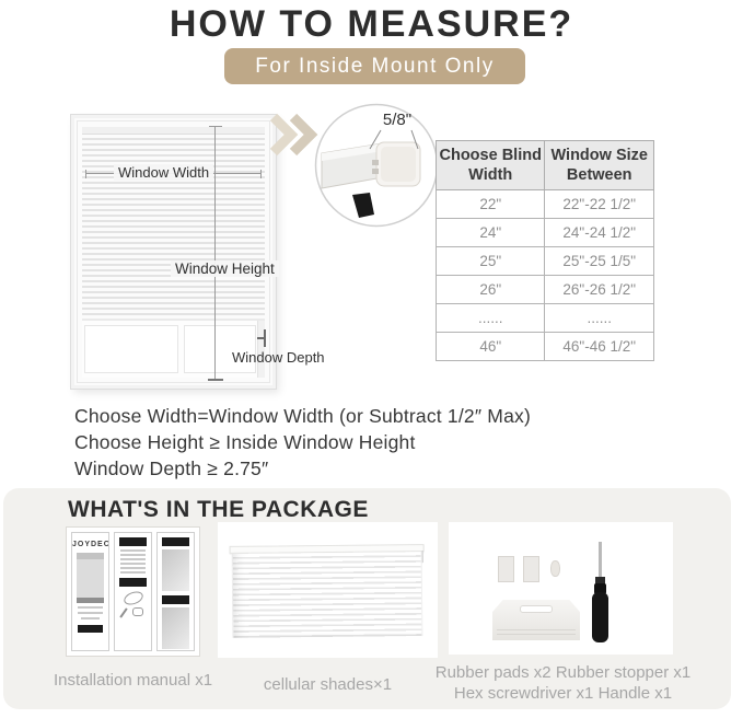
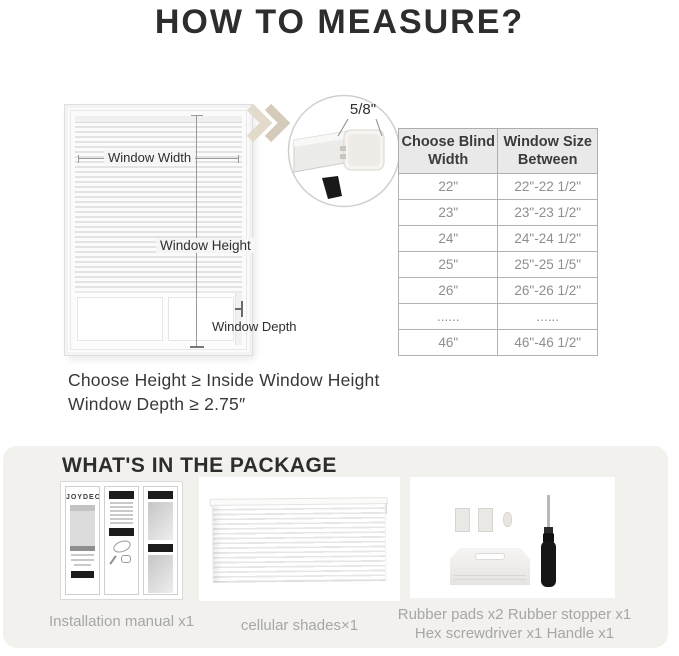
  HOW TO MEASURE?
- For Inside Mount Only
  Window Width
  Window Height
  Window Depth
  5/8"
  Choose Blind Width	Window Size Between
  22"	22"-22 1/2"
+ 23"	23"-23 1/2"
  24"	24"-24 1/2"
  25"	25"-25 1/5"
  26"	26"-26 1/2"
  ......	......
  46"	46"-46 1/2"
- Choose Width=Window Width (or Subtract 1/2″ Max)
  Choose Height ≥ Inside Window Height
  Window Depth ≥ 2.75″
  WHAT'S IN THE PACKAGE
  Installation manual x1
  cellular shades×1
  Rubber pads x2 Rubber stopper x1
  Hex screwdriver x1 Handle x1
